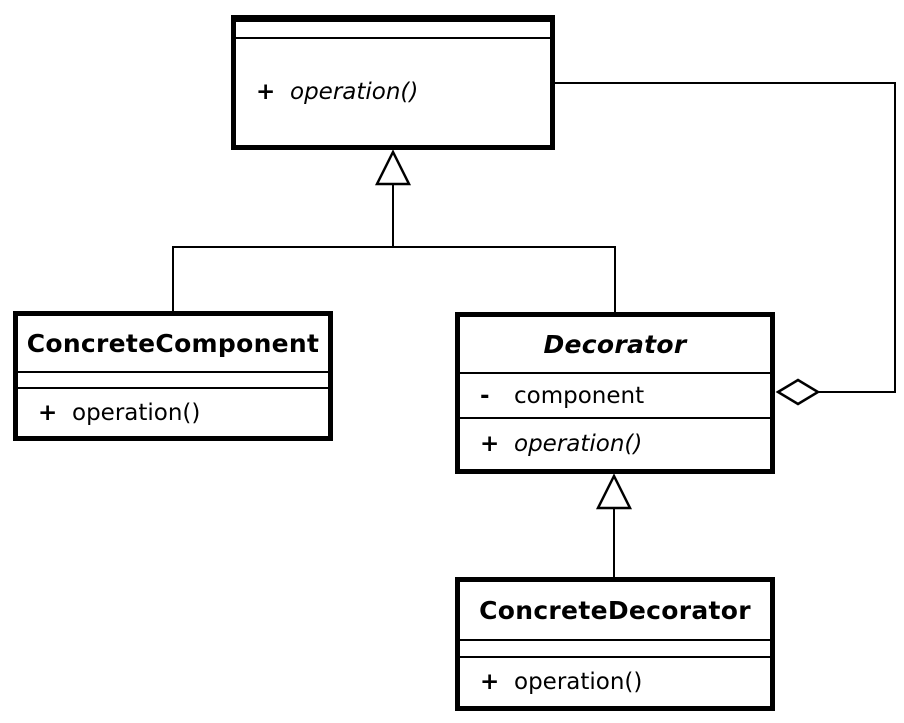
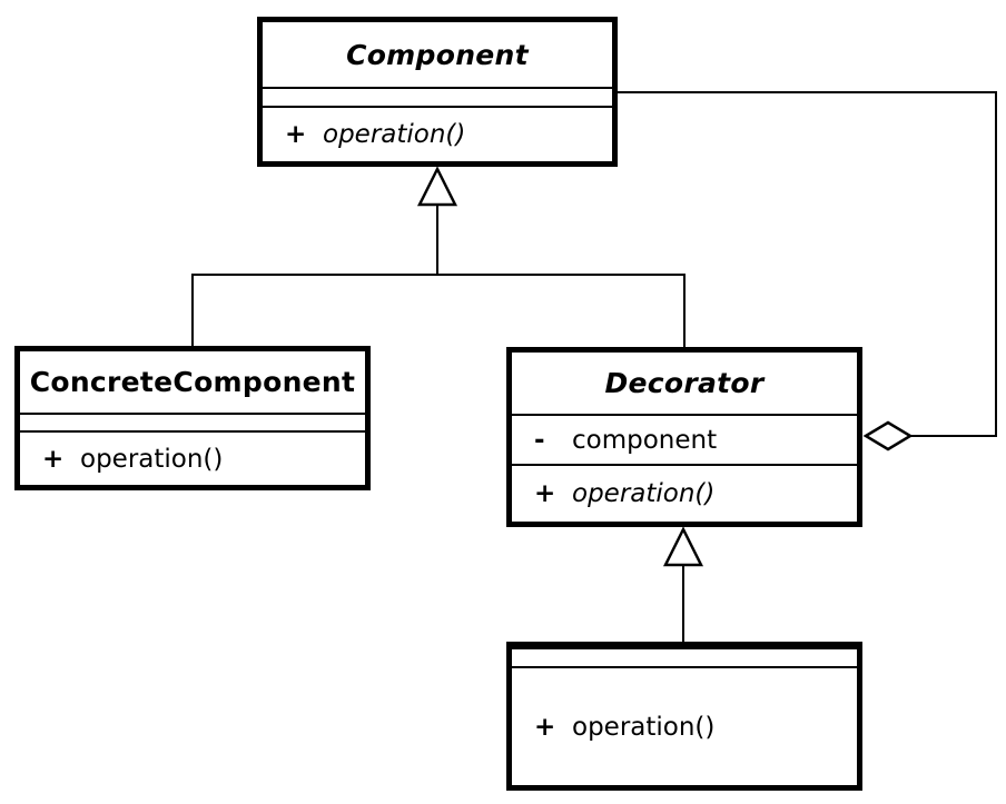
+ Component
  +
  operation()
  ConcreteComponent
  +
  operation()
  Decorator
  -
  component
  +
  operation()
- ConcreteDecorator
  +
  operation()
